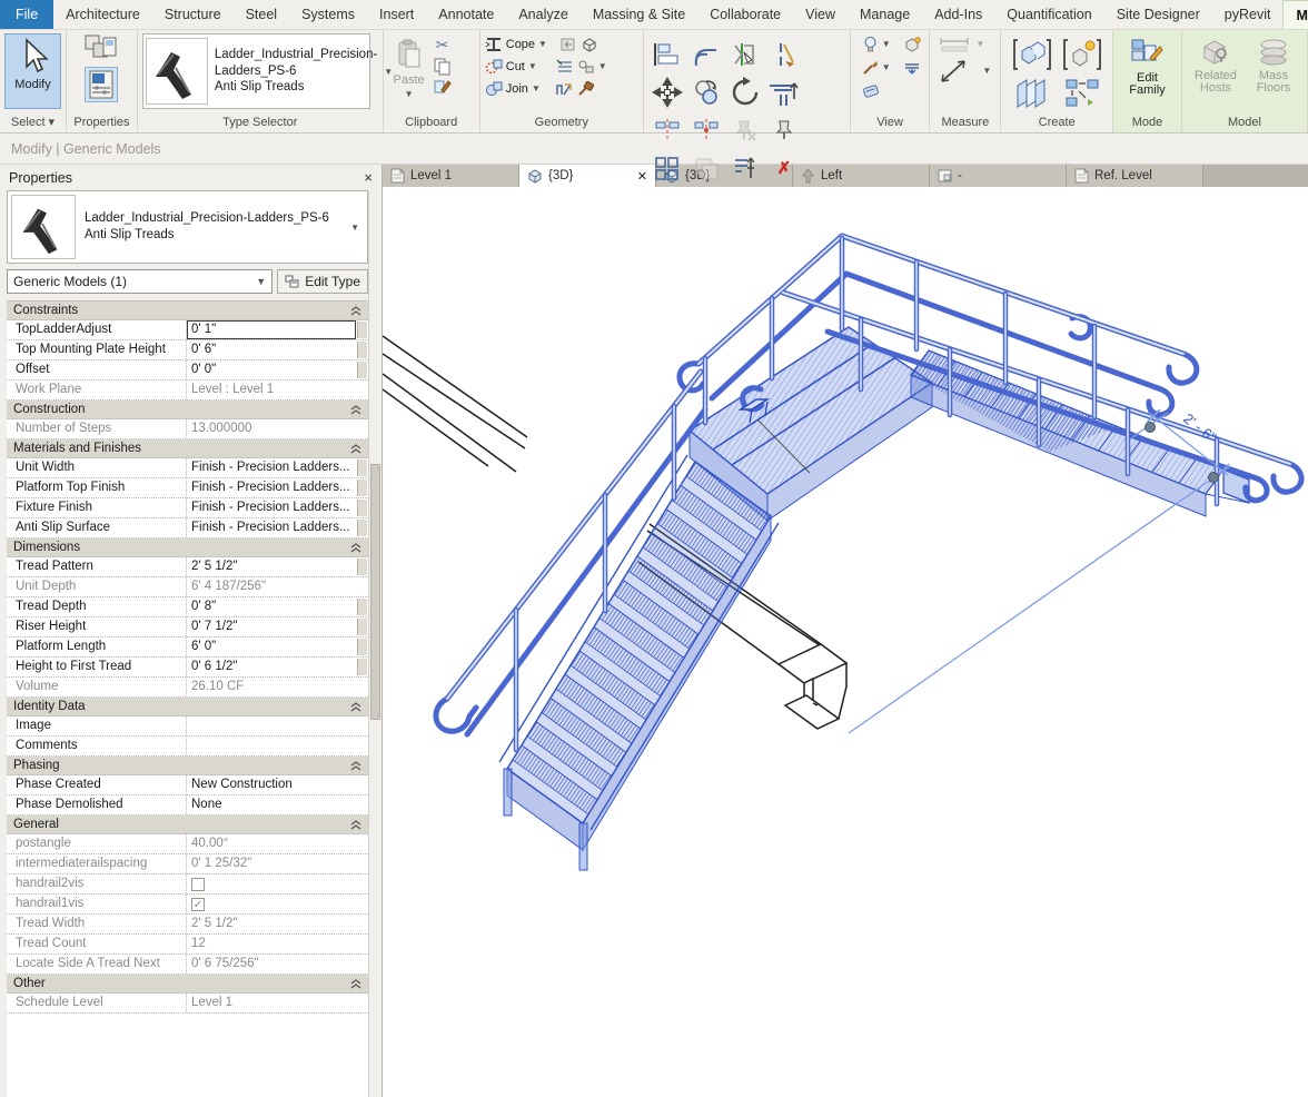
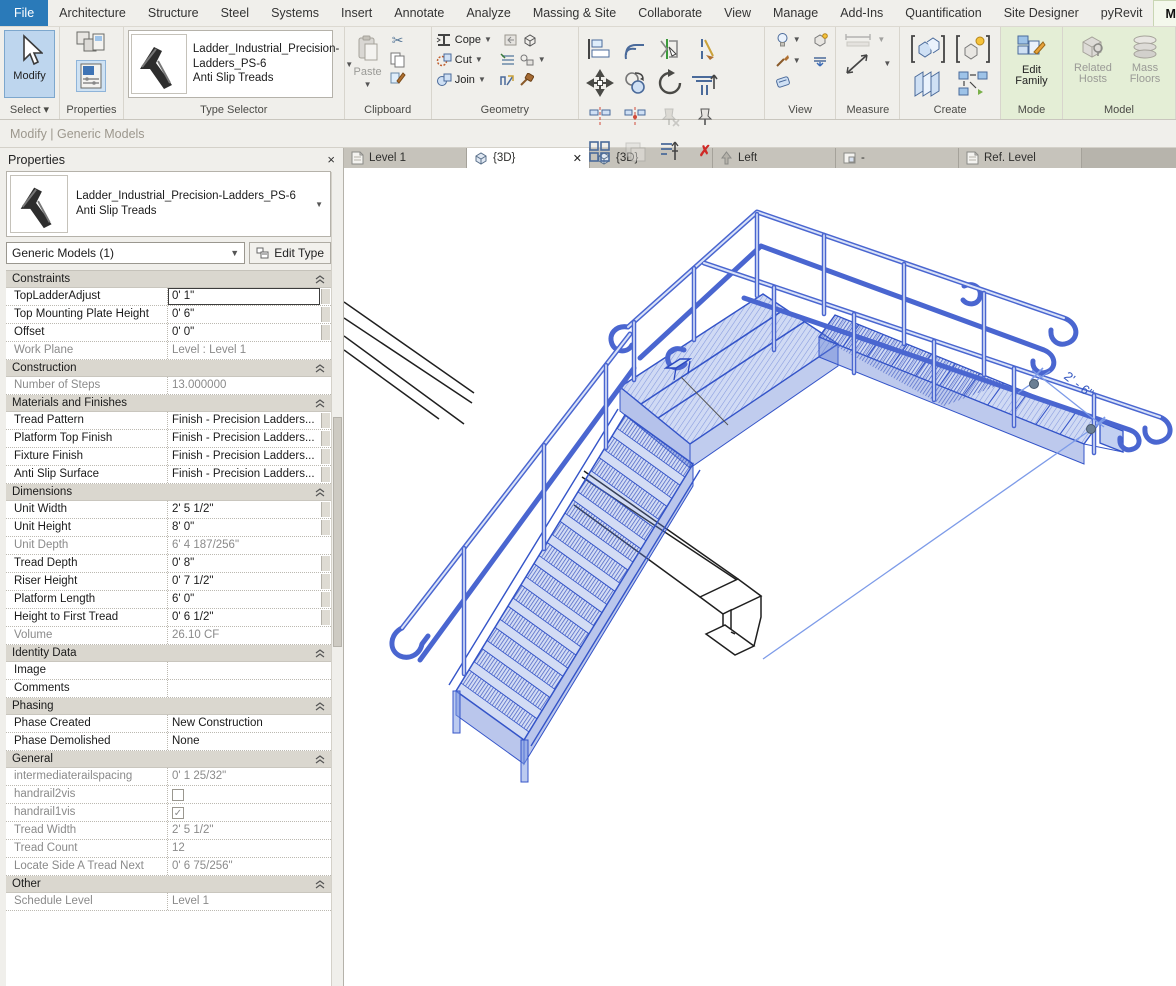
  File
  Architecture
  Structure
  Steel
  Systems
  Insert
  Annotate
  Analyze
  Massing & Site
  Collaborate
  View
  Manage
  Add-Ins
  Quantification
  Site Designer
  pyRevit
  Modify
  Select ▾
  Properties
  Ladder_Industrial_Precision-
  Ladders_PS-6
  Anti Slip Treads
  ▼
  Type Selector
  Paste
  ▼
  ✂
  Clipboard
  Cope
  ▼
  Cut
  ▼
  ▼
  Join
  ▼
  Geometry
  ✗
  ▼
  ▼
  View
  ▼
  ▼
  Measure
  Create
  Edit
  Family
  Mode
  Related
  Hosts
  Mass
  Floors
  Model
  Modify | Generic Models
  Properties
  ×
  Ladder_Industrial_Precision-Ladders_PS-6
  Anti Slip Treads
  ▼
  Generic Models (1)
  ▼
  Edit Type
  Constraints
  TopLadderAdjust
  0' 1"
  Top Mounting Plate Height
  0' 6"
  Offset
  0' 0"
  Work Plane
  Level : Level 1
  Construction
  Number of Steps
  13.000000
  Materials and Finishes
- Unit Width
+ Tread Pattern
  Finish - Precision Ladders...
  Platform Top Finish
  Finish - Precision Ladders...
  Fixture Finish
  Finish - Precision Ladders...
  Anti Slip Surface
  Finish - Precision Ladders...
  Dimensions
- Tread Pattern
+ Unit Width
  2' 5 1/2"
+ Unit Height
+ 8' 0"
  Unit Depth
  6' 4 187/256"
  Tread Depth
  0' 8"
  Riser Height
  0' 7 1/2"
  Platform Length
  6' 0"
  Height to First Tread
  0' 6 1/2"
  Volume
  26.10 CF
  Identity Data
  Image
  Comments
  Phasing
  Phase Created
  New Construction
  Phase Demolished
  None
  General
- postangle
- 40.00°
  intermediaterailspacing
  0' 1 25/32"
  handrail2vis
  handrail1vis
  ✓
  Tread Width
  2' 5 1/2"
  Tread Count
  12
  Locate Side A Tread Next
  0' 6 75/256"
  Other
  Schedule Level
  Level 1
  Level 1
  {3D}
  ✕
  {3D}
  Left
  -
  Ref. Level
